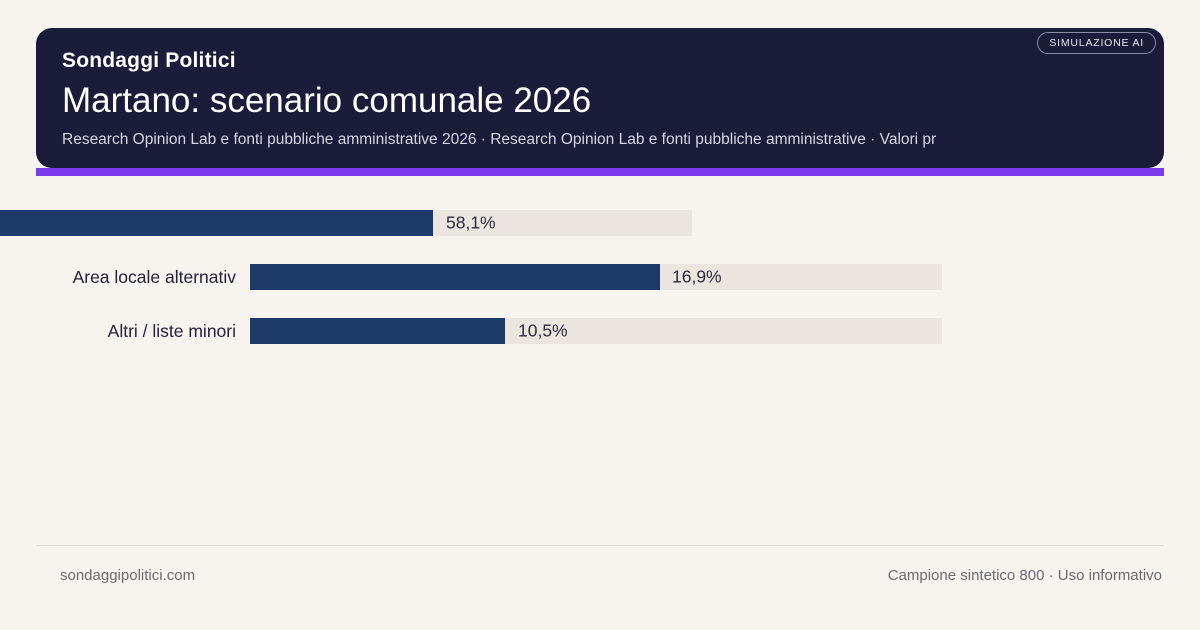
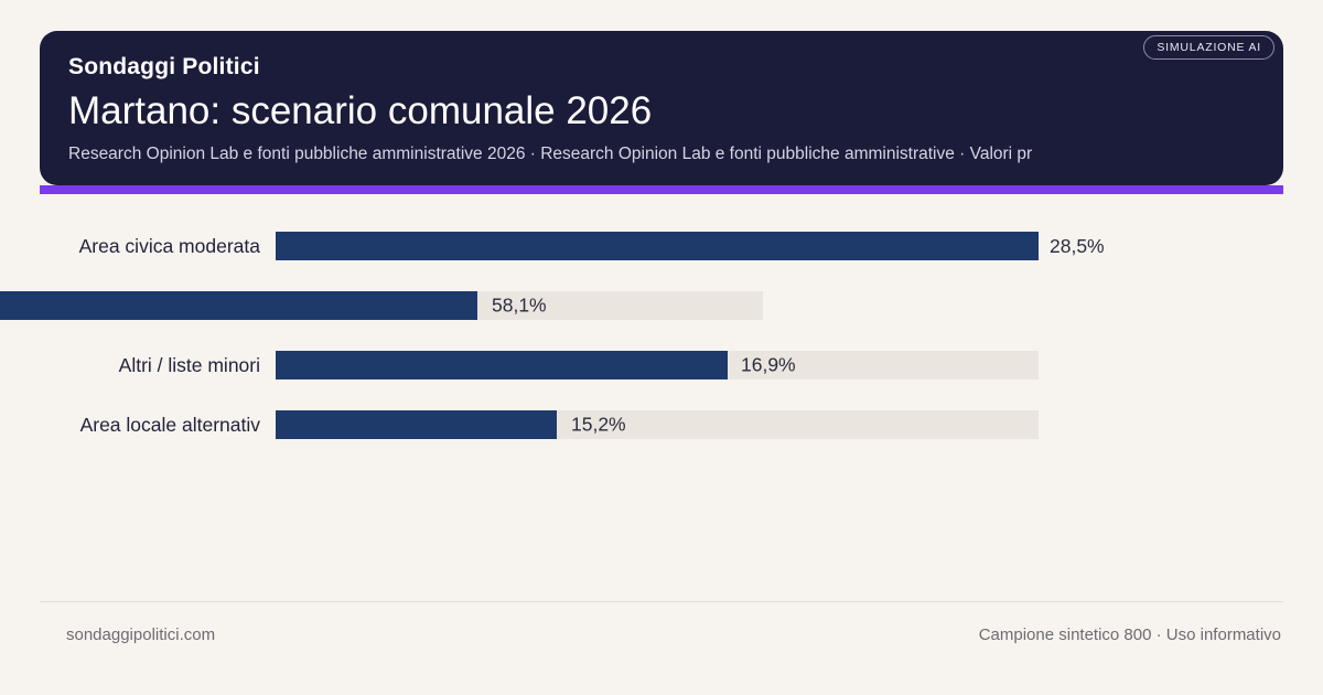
  SIMULAZIONE AI
  Sondaggi Politici
  Martano: scenario comunale 2026
  Research Opinion Lab e fonti pubbliche amministrative 2026 · Research Opinion Lab e fonti pubbliche amministrative · Valori pr
+ Area civica moderata
+ 28,5%
  58,1%
- Area locale alternativ
+ Altri / liste minori
  16,9%
- Altri / liste minori
+ Area locale alternativ
- 10,5%
+ 15,2%
  sondaggipolitici.com
  Campione sintetico 800 · Uso informativo
